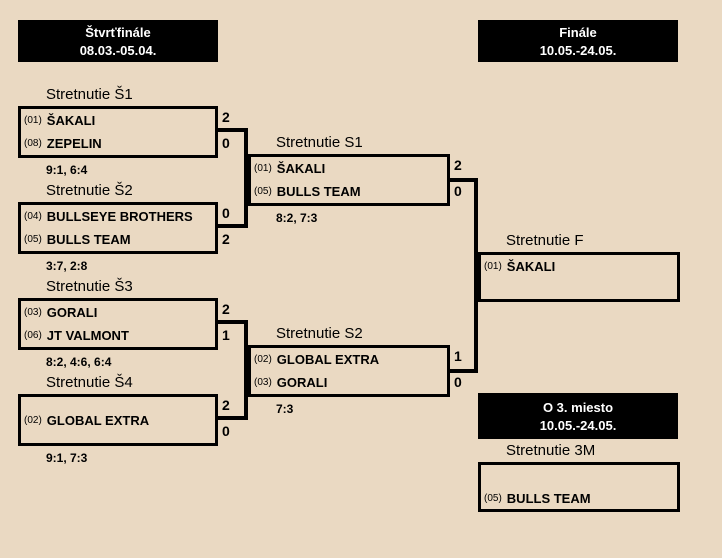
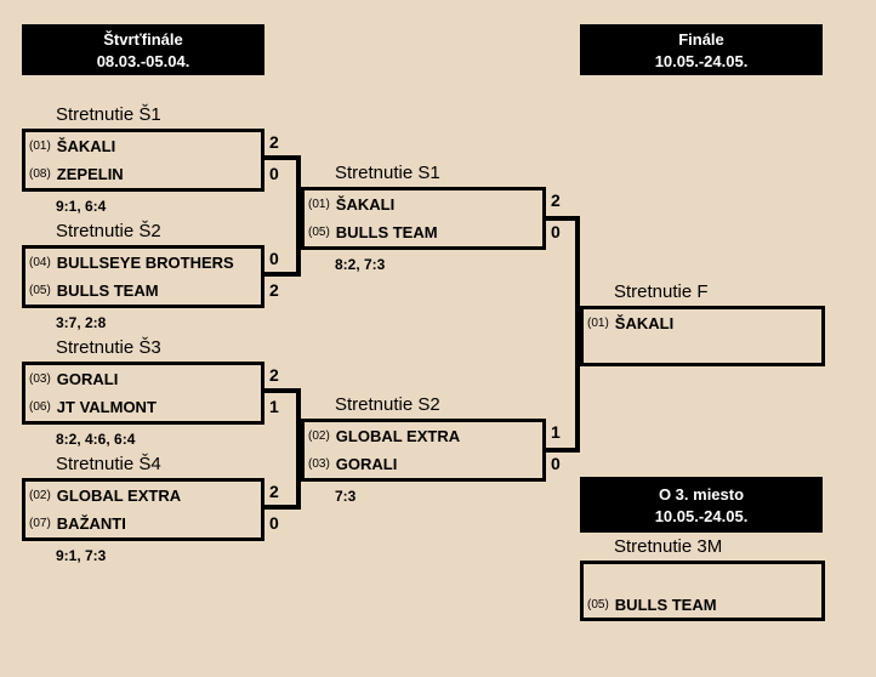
  Štvrťfinále
  08.03.-05.04.
  Finále
  10.05.-24.05.
  O 3. miesto
  10.05.-24.05.
  Stretnutie Š1
  (01)
  ŠAKALI
  (08)
  ZEPELIN
  2
  0
  9:1, 6:4
  Stretnutie Š2
  (04)
  BULLSEYE BROTHERS
  (05)
  BULLS TEAM
  0
  2
  3:7, 2:8
  Stretnutie Š3
  (03)
  GORALI
  (06)
  JT VALMONT
  2
  1
  8:2, 4:6, 6:4
  Stretnutie Š4
  (02)
  GLOBAL EXTRA
+ (07)
+ BAŽANTI
  2
  0
  9:1, 7:3
  Stretnutie S1
  (01)
  ŠAKALI
  (05)
  BULLS TEAM
  2
  0
  8:2, 7:3
  Stretnutie S2
  (02)
  GLOBAL EXTRA
  (03)
  GORALI
  1
  0
  7:3
  Stretnutie F
  (01)
  ŠAKALI
  Stretnutie 3M
  (05)
  BULLS TEAM
